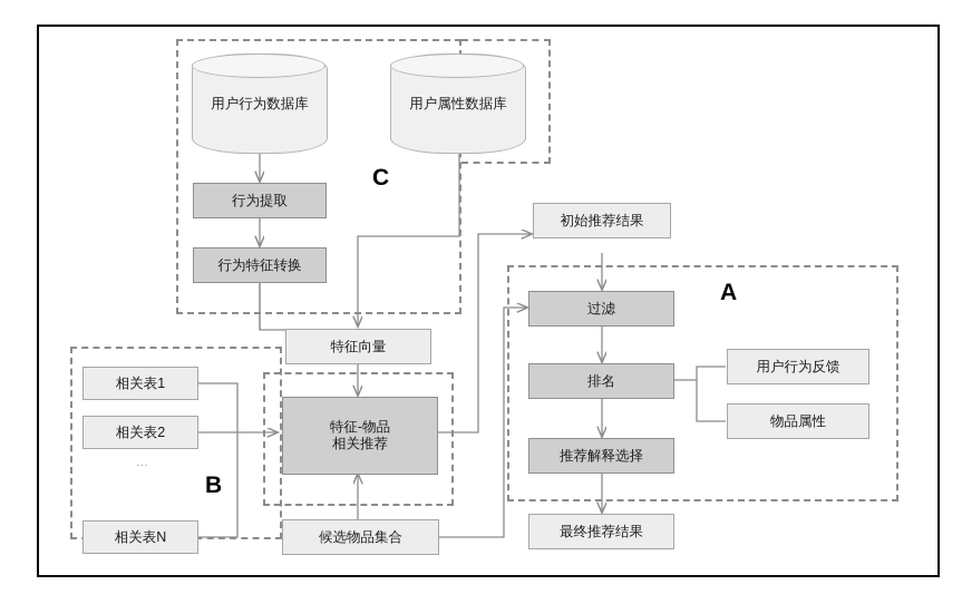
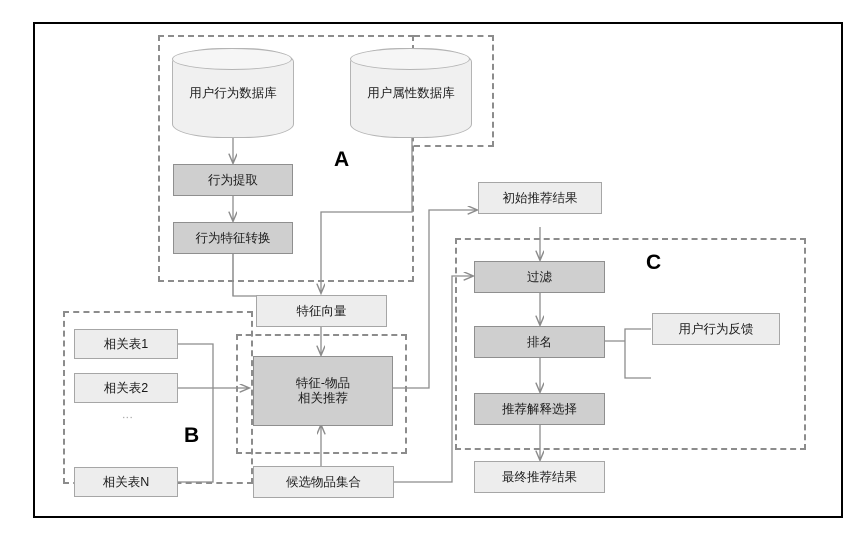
- C
+ A
  B
- A
+ C
  用户行为数据库
  用户属性数据库
  行为提取
  行为特征转换
  特征向量
  特征-物品
  相关推荐
  候选物品集合
  相关表1
  相关表2
  相关表N
  初始推荐结果
  过滤
  排名
  推荐解释选择
  最终推荐结果
  用户行为反馈
- 物品属性
